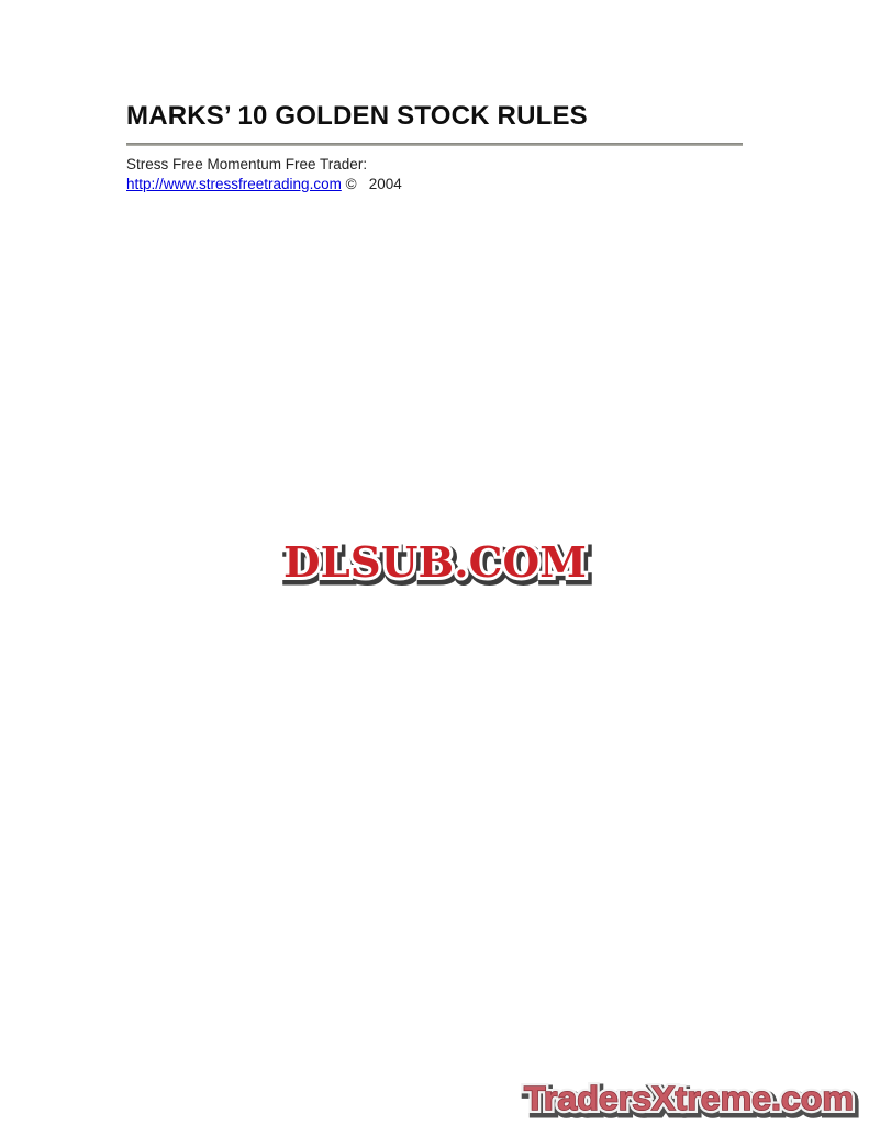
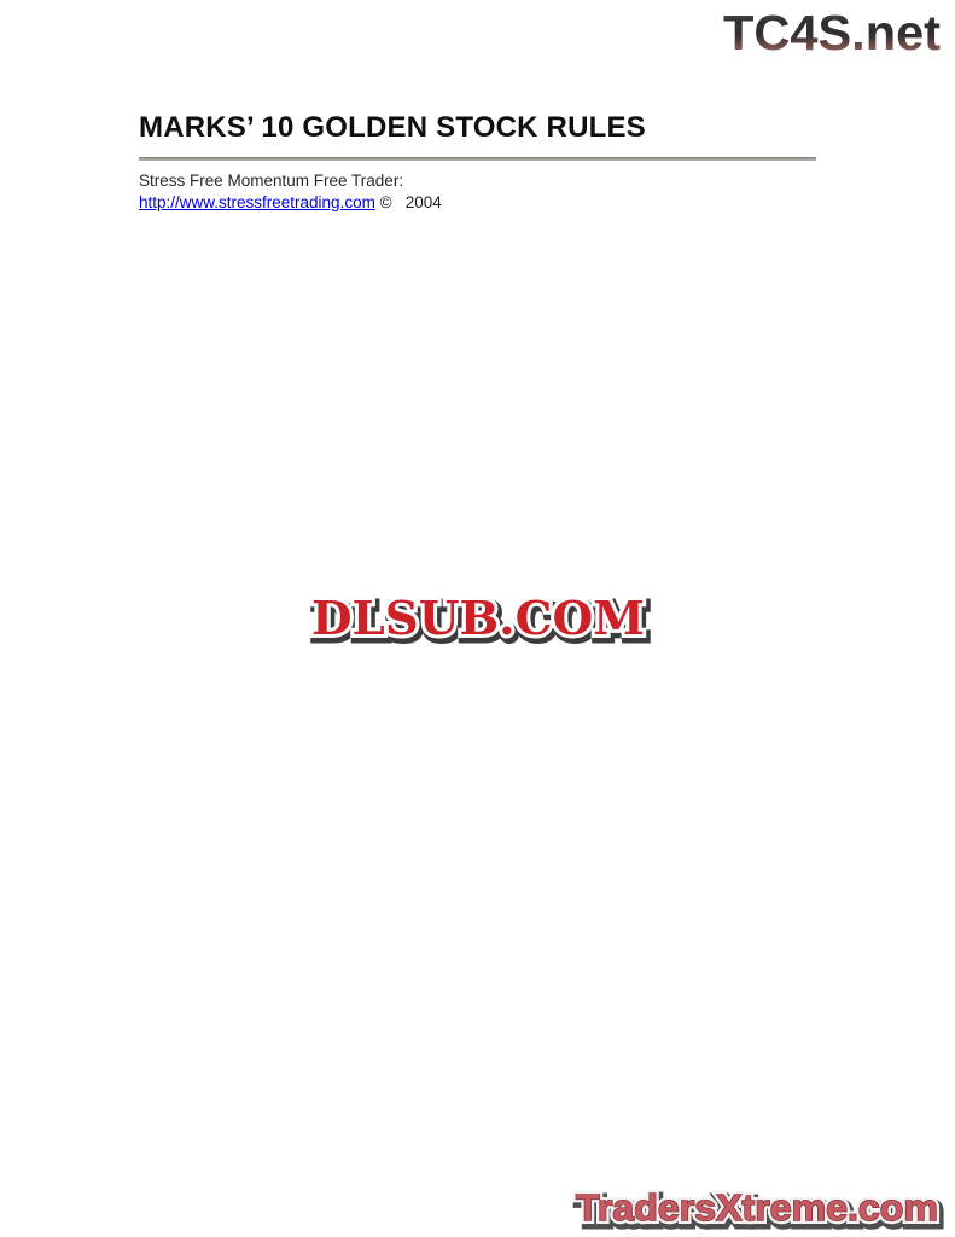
+ TC4S.net
  MARKS’ 10 GOLDEN STOCK RULES
  Stress Free Momentum Free Trader:
  http://www.stressfreetrading.com © 2004
  DLSUB.COM
  TradersXtreme.com
